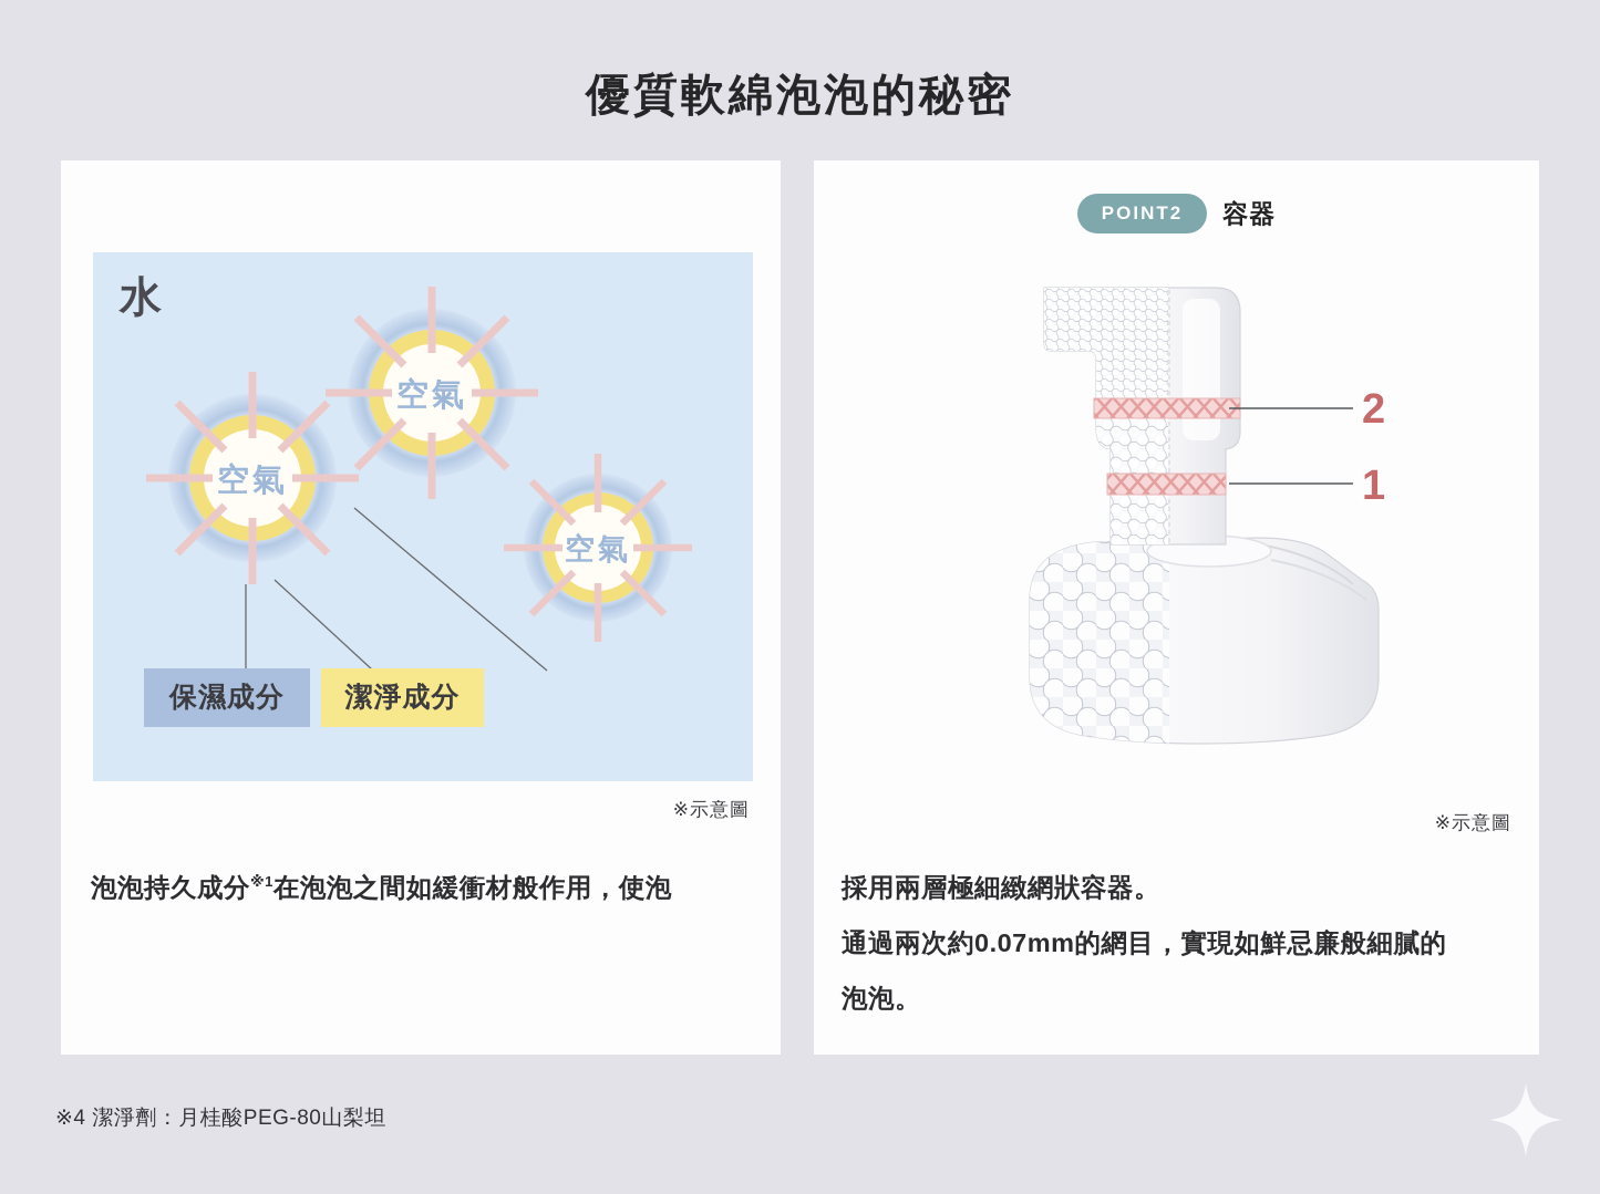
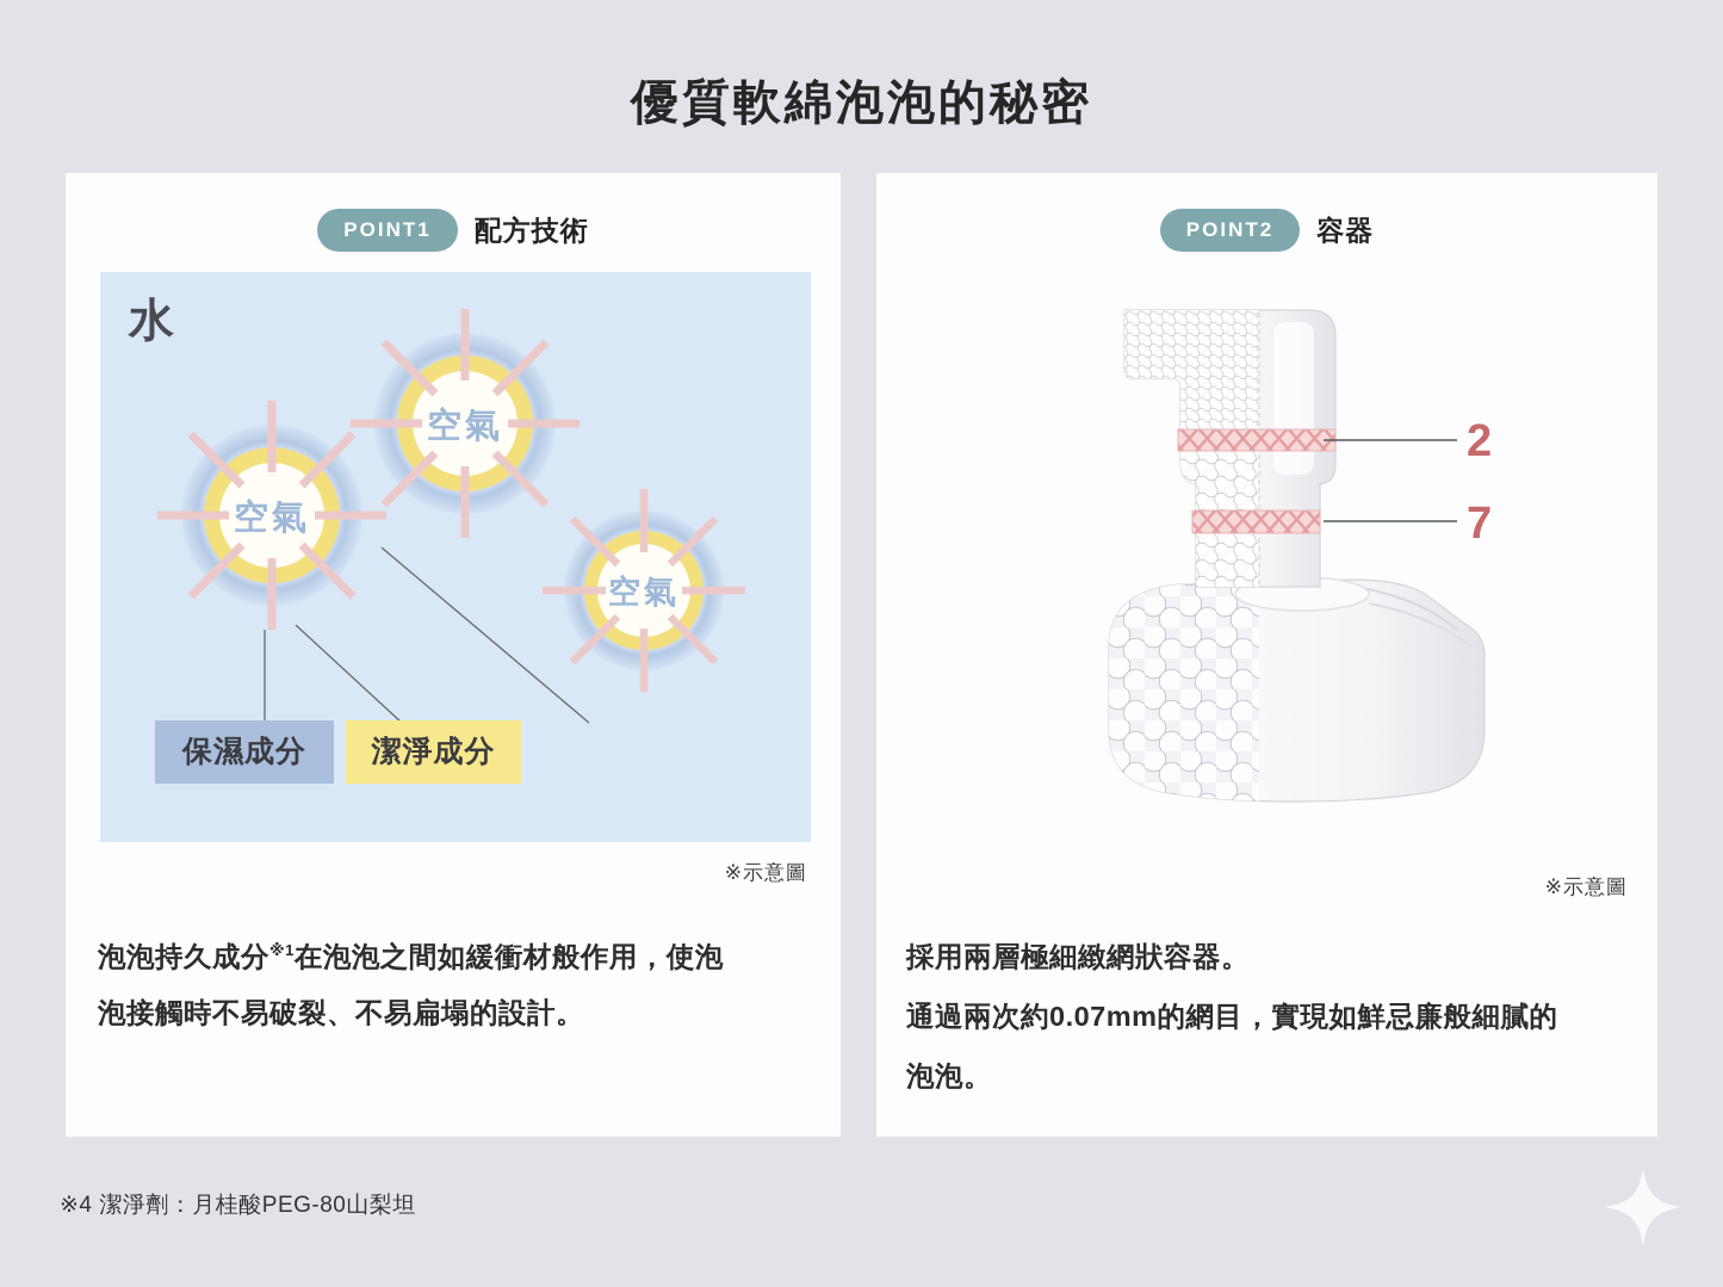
  優質軟綿泡泡的秘密
+ POINT1
+ 配方技術
  空氣
  空氣
  空氣
  水
  保濕成分
  潔淨成分
  ※示意圖
  泡泡持久成分※1在泡泡之間如緩衝材般作用，使泡
+ 泡接觸時不易破裂、不易扁塌的設計。
  POINT2
  容器
  2
- 1
+ 7
  ※示意圖
  採用兩層極細緻網狀容器。
  通過兩次約0.07mm的網目，實現如鮮忌廉般細膩的
  泡泡。
  ※4 潔淨劑：月桂酸PEG-80山梨坦
